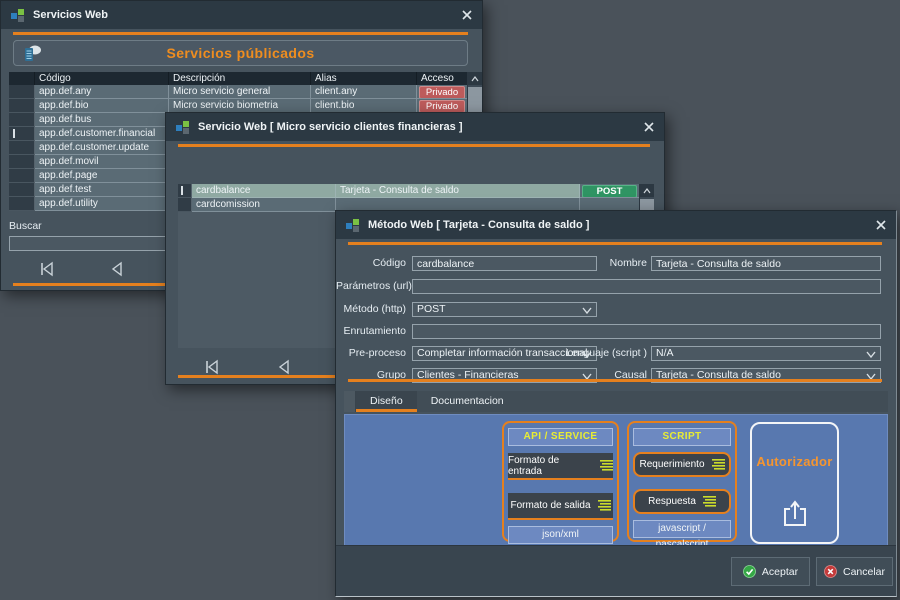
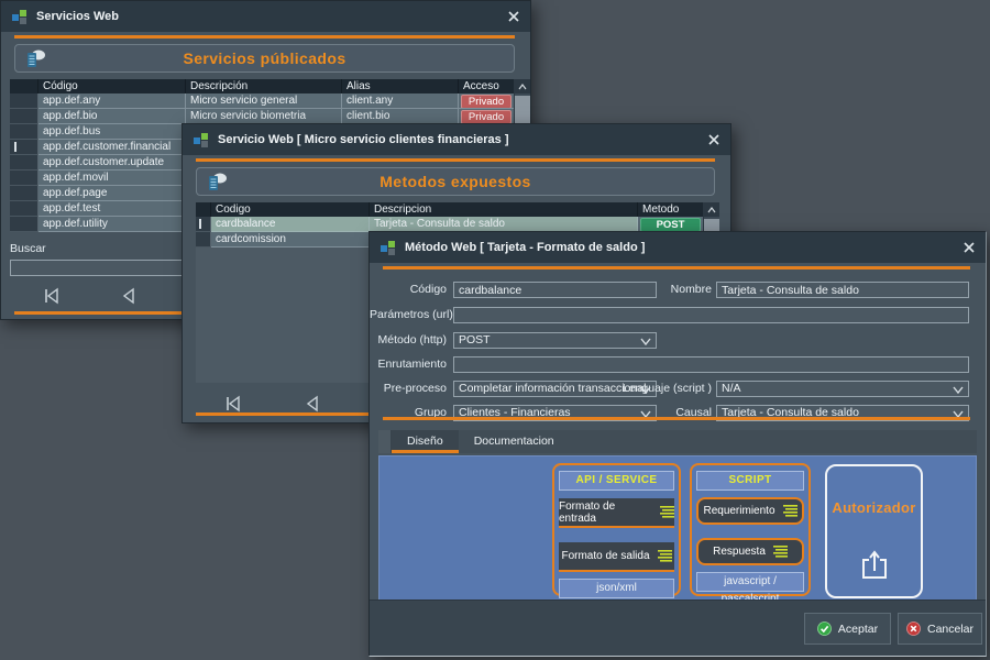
  Servicios Web
  Servicios públicados
  Código
  Descripción
  Alias
  Acceso
  app.def.any
  Micro servicio general
  client.any
  Privado
  app.def.bio
  Micro servicio biometria
  client.bio
  Privado
  app.def.bus
  app.def.customer.financial
  app.def.customer.update
  app.def.movil
  app.def.page
  app.def.test
  app.def.utility
  Buscar
  Servicio Web [ Micro servicio clientes financieras ]
+ Metodos expuestos
+ Codigo
+ Descripcion
+ Metodo
  cardbalance
  Tarjeta - Consulta de saldo
  POST
  cardcomission
- Método Web [ Tarjeta - Consulta de saldo ]
+ Método Web [ Tarjeta - Formato de saldo ]
  Código
  cardbalance
  Nombre
  Tarjeta - Consulta de saldo
  Parámetros (url)
  Método (http)
  POST
  Enrutamiento
  Pre-proceso
  Completar información transaccional
  Lenguaje (script )
  N/A
  Grupo
  Clientes - Financieras
  Causal
  Tarjeta - Consulta de saldo
  Diseño
  Documentacion
  API / SERVICE
  Formato de entrada
  Formato de salida
  json/xml
  SCRIPT
  Requerimiento
  Respuesta
  Autorizador
  Aceptar
  Cancelar
